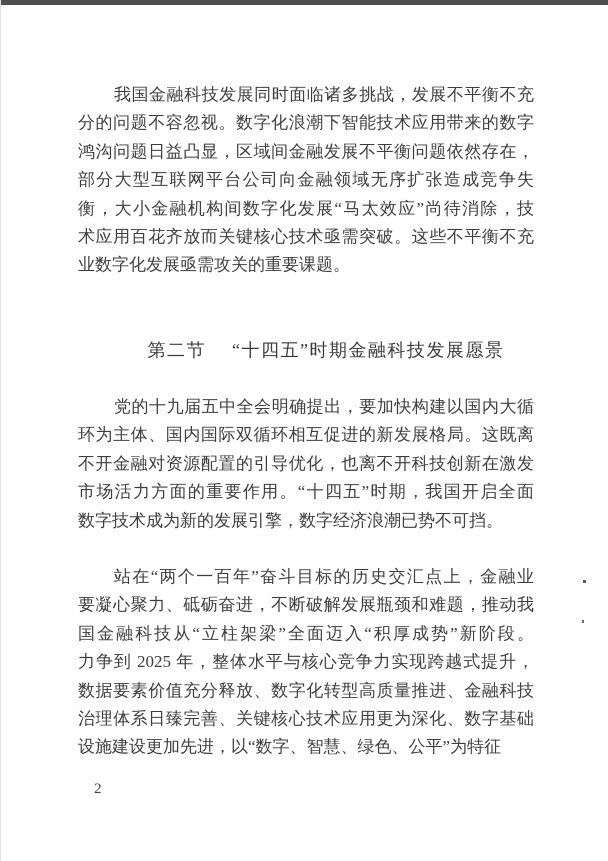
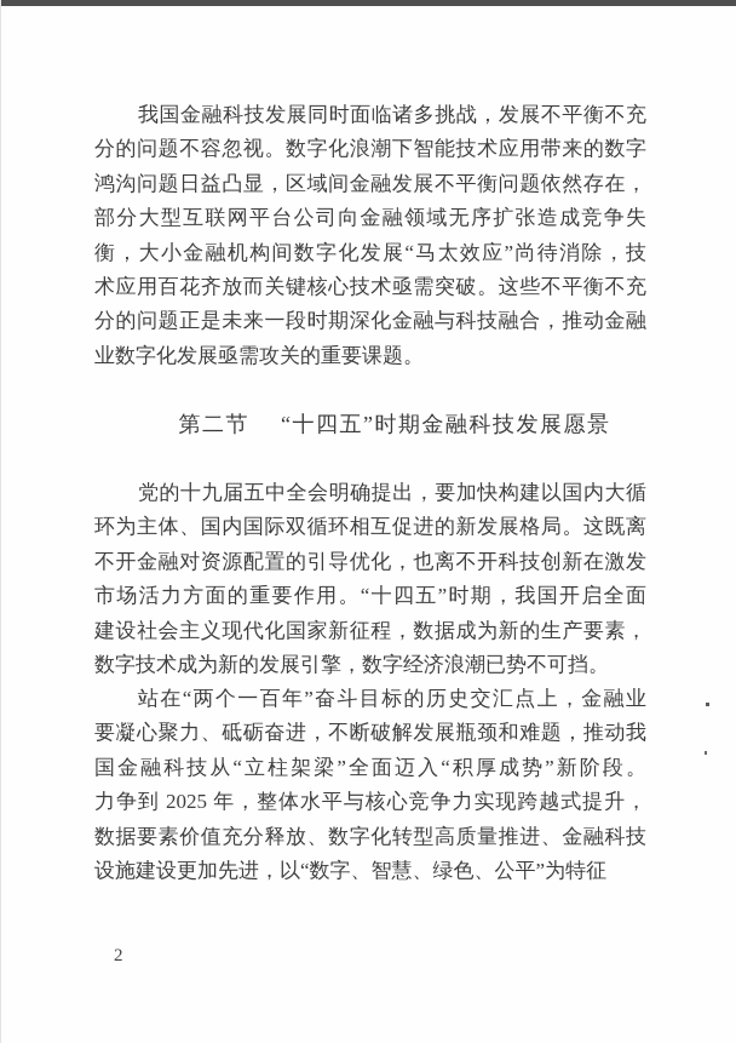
  我国金融科技发展同时面临诸多挑战，发展不平衡不充
  分的问题不容忽视。数字化浪潮下智能技术应用带来的数字
  鸿沟问题日益凸显，区域间金融发展不平衡问题依然存在，
  部分大型互联网平台公司向金融领域无序扩张造成竞争失
  衡，大小金融机构间数字化发展“马太效应”尚待消除，技
  术应用百花齐放而关键核心技术亟需突破。这些不平衡不充
+ 分的问题正是未来一段时期深化金融与科技融合，推动金融
  业数字化发展亟需攻关的重要课题。
  第二节 “十四五”时期金融科技发展愿景
  党的十九届五中全会明确提出，要加快构建以国内大循
  环为主体、国内国际双循环相互促进的新发展格局。这既离
  不开金融对资源配置的引导优化，也离不开科技创新在激发
  市场活力方面的重要作用。“十四五”时期，我国开启全面
+ 建设社会主义现代化国家新征程，数据成为新的生产要素，
  数字技术成为新的发展引擎，数字经济浪潮已势不可挡。
  站在“两个一百年”奋斗目标的历史交汇点上，金融业
  要凝心聚力、砥砺奋进，不断破解发展瓶颈和难题，推动我
  国金融科技从“立柱架梁”全面迈入“积厚成势”新阶段。
  力争到 2025 年，整体水平与核心竞争力实现跨越式提升，
  数据要素价值充分释放、数字化转型高质量推进、金融科技
- 治理体系日臻完善、关键核心技术应用更为深化、数字基础
  设施建设更加先进，以“数字、智慧、绿色、公平”为特征
  2
